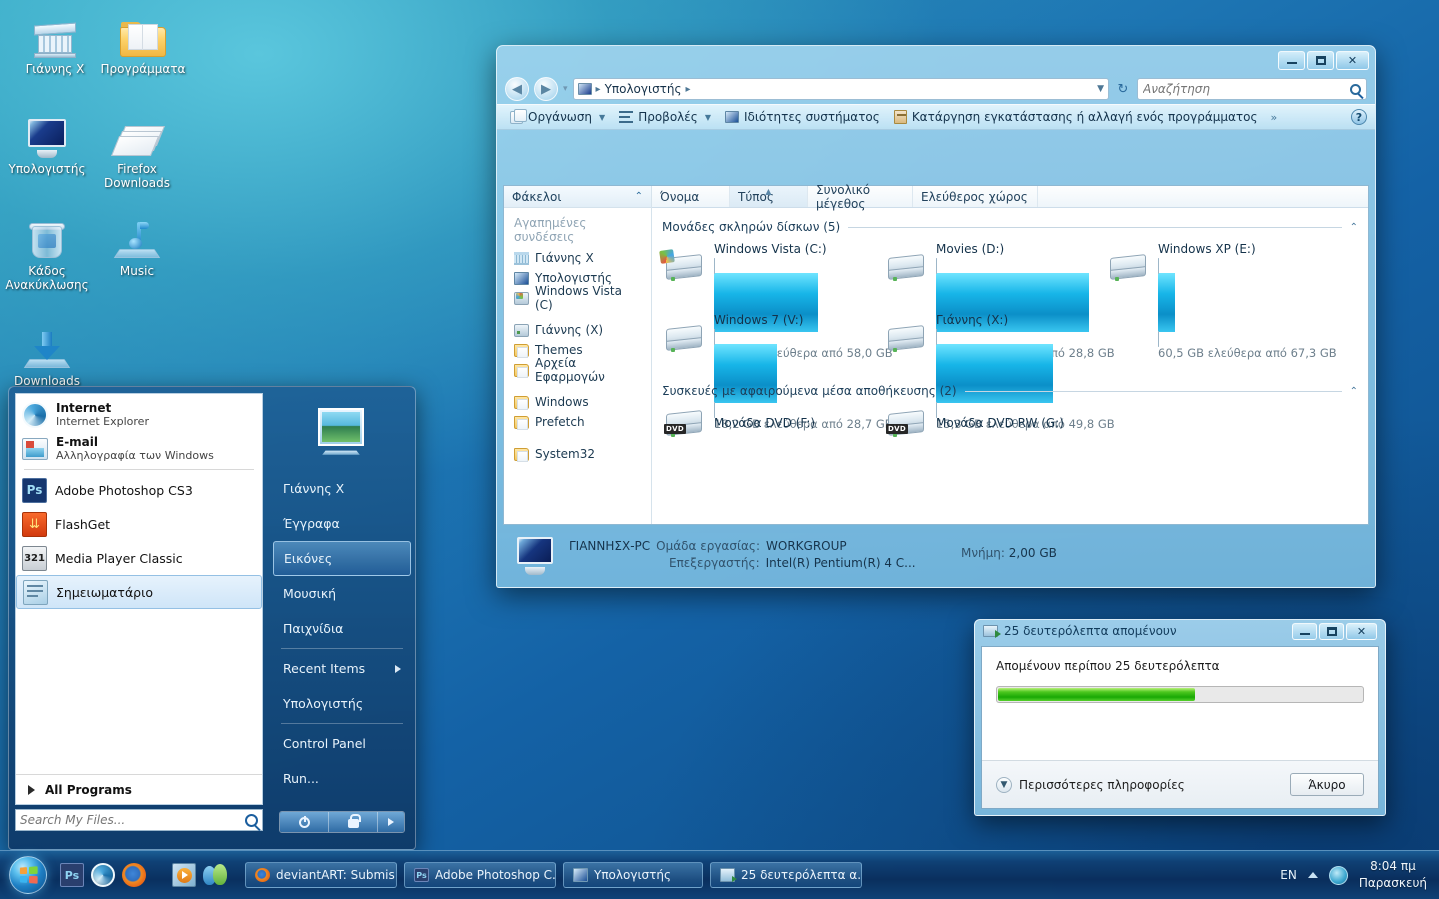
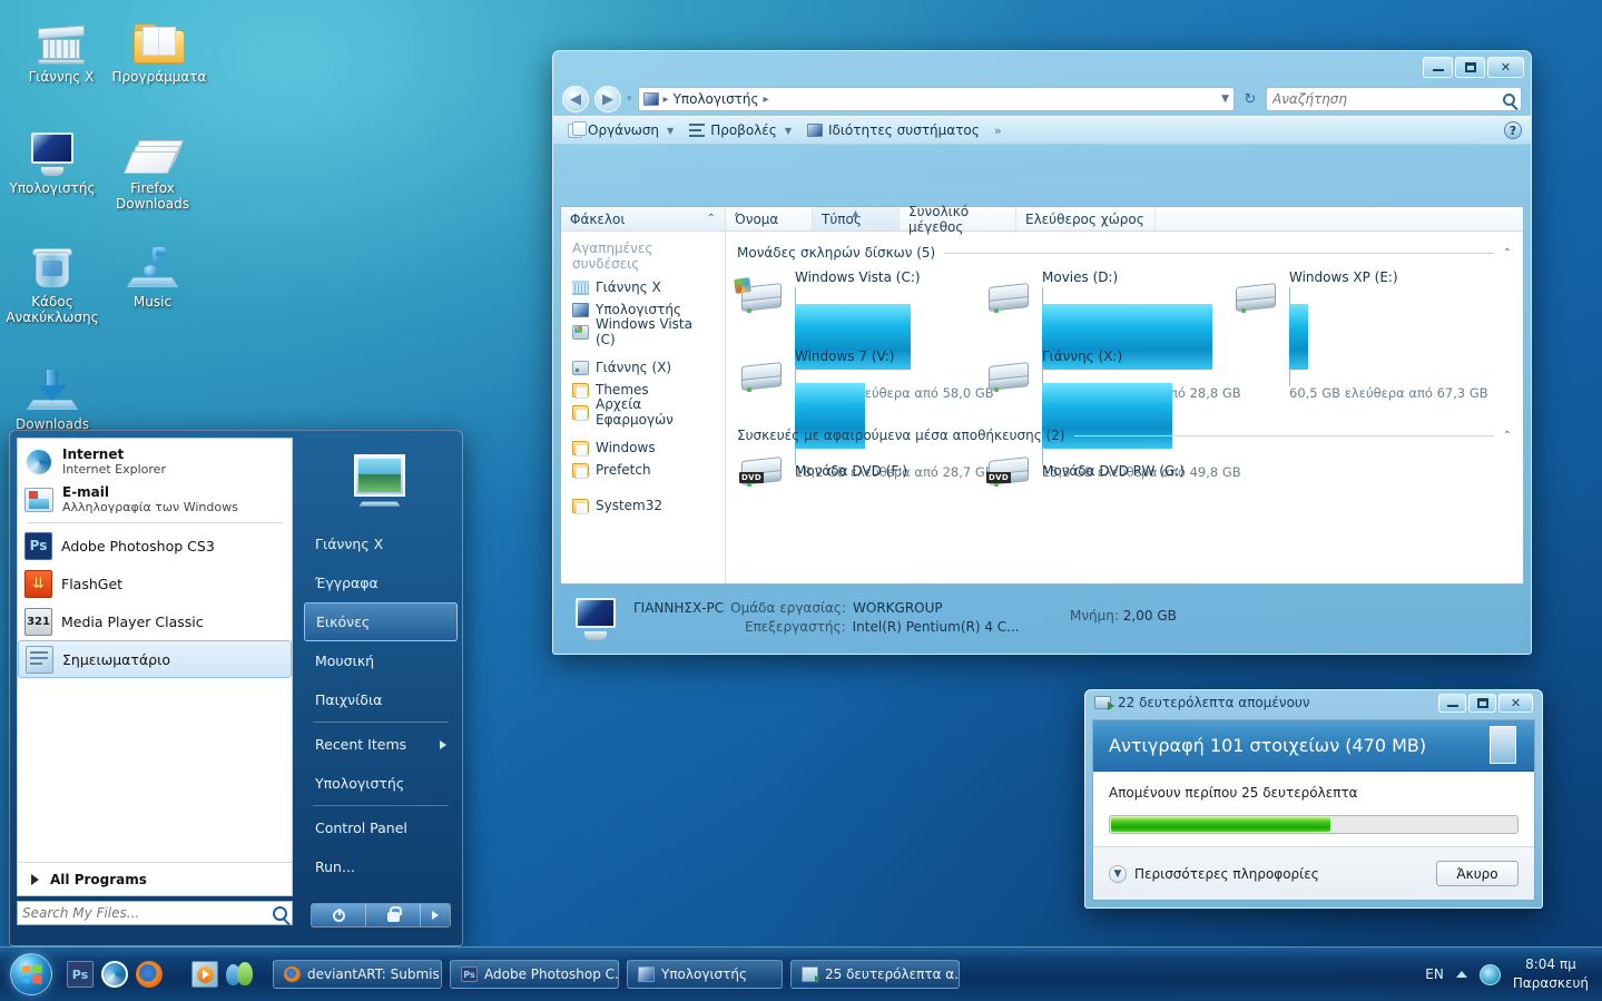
  Γιάννης Χ
  Προγράμματα
  Υπολογιστής
  Firefox Downloads
  Κάδος Ανακύκλωσης
  Music
  Downloads
  Internet
  Internet Explorer
  E-mail
  Αλληλογραφία των Windows
  Ps
  Adobe Photoshop CS3
  ⇊
  FlashGet
  321
  Media Player Classic
  Σημειωματάριο
  All Programs
  Search My Files...
  Γιάννης Χ
  Έγγραφα
  Εικόνες
  Μουσική
  Παιχνίδια
  Recent Items
  Υπολογιστής
  Control Panel
  Run...
  ✕
  ◀
  ▶
  ▾
  ▸
  Υπολογιστής
  ▸
  ▼
  ↻
  Αναζήτηση
  Οργάνωση
  ▼
  Προβολές
  ▼
  Ιδιότητες συστήματος
- Κατάργηση εγκατάστασης ή αλλαγή ενός προγράμματος
  »
  ?
  Φάκελοι
  ⌃
  Αγαπημένες συνδέσεις
  Γιάννης Χ
  Υπολογιστής
  Windows Vista (C)
  Γιάννης (Χ)
  Themes
  Αρχεία Εφαρμογών
  Windows
  Prefetch
  System32
  Όνομα
  ▲
  Τύπος
  Συνολικό μέγεθος
  Ελεύθερος χώρος
  Μονάδες σκληρών δίσκων (5)
  ⌃
  Windows Vista (C:)
  Movies (D:)
  Windows XP (E:)
  60,5 GB ελεύθερα από 67,3 GB
  Windows 7 (V:)
  18,2 GB ελεύθερα από 28,7 G
  Γιάννης (Χ:)
  15,3 GB ελεύθερα από 49,8 GB
  Συσκευές με αφαιρούμενα μέσα αποθήκευσης (2)
  ⌃
  DVD
  Μονάδα DVD (F:)
  DVD
  Μονάδα DVD RW (G:)
  ΓΙΑΝΝΗΣΧ-PC
  Ομάδα εργασίας:
  WORKGROUP
  Επεξεργαστής:
  Intel(R) Pentium(R) 4 C...
  Μνήμη: 2,00 GB
- 25 δευτερόλεπτα απομένουν
+ 22 δευτερόλεπτα απομένουν
  ✕
+ Αντιγραφή 101 στοιχείων (470 MB)
  Απομένουν περίπου 25 δευτερόλεπτα
  ▼
  Περισσότερες πληροφορίες
  Άκυρο
  Ps
  deviantART: Submis
  Ps
  Adobe Photoshop C.
  Υπολογιστής
  25 δευτερόλεπτα α.
  EN
  8:04 πμ
  Παρασκευή
